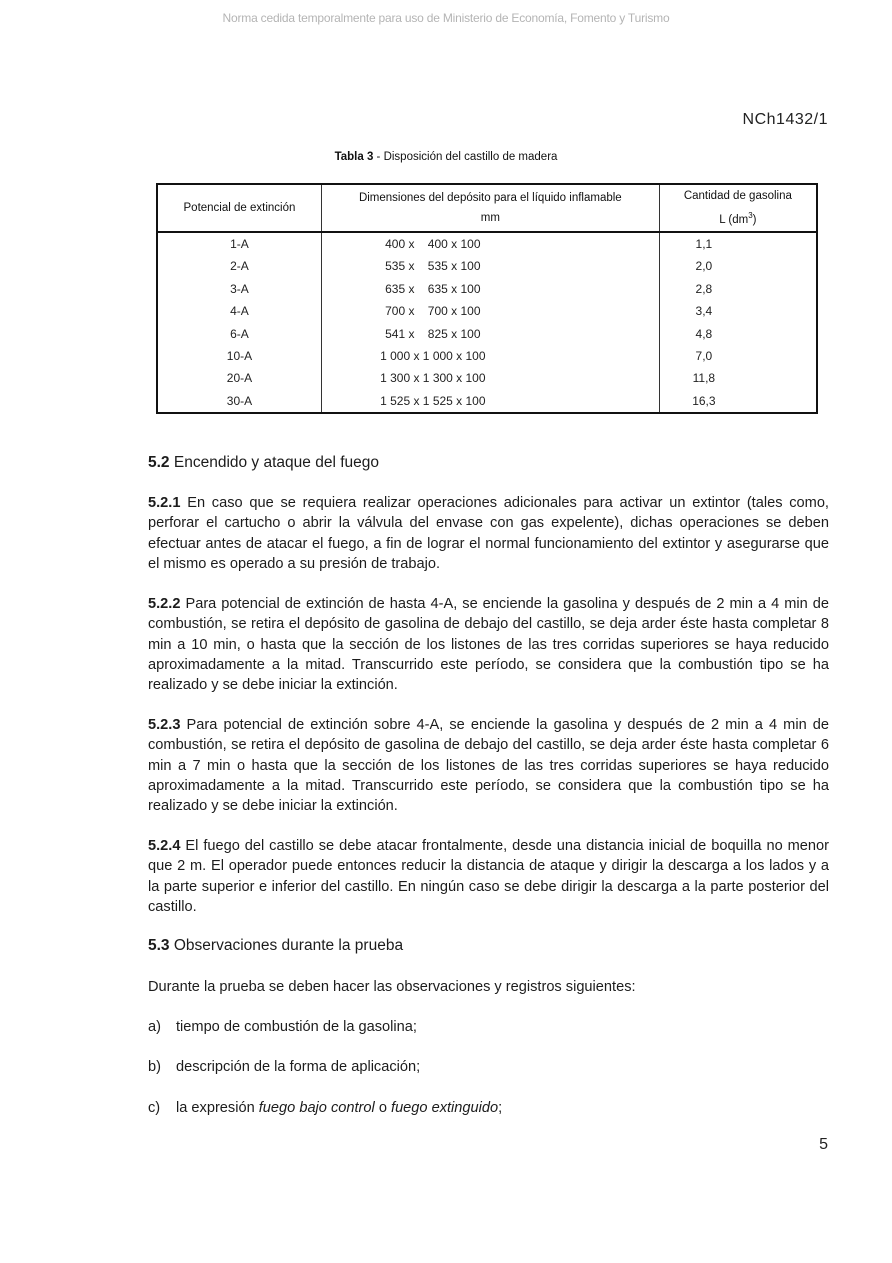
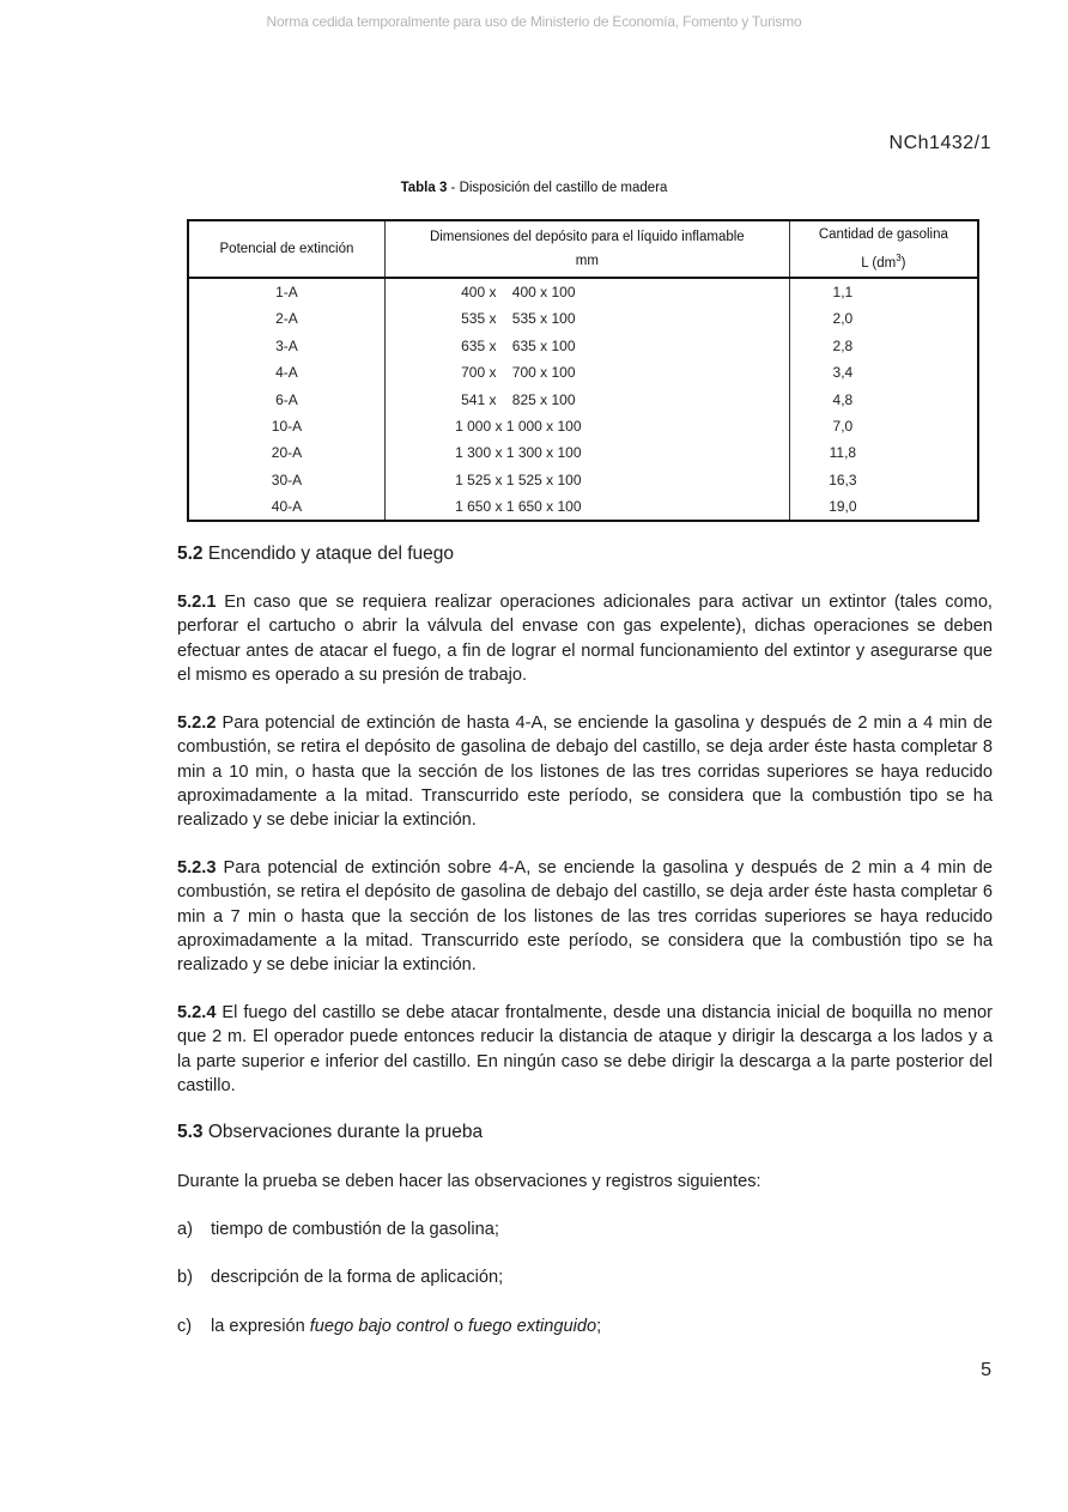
  Norma cedida temporalmente para uso de Ministerio de Economía, Fomento y Turismo
  NCh1432/1
  Tabla 3 - Disposición del castillo de madera
  Potencial de extinción	Dimensiones del depósito para el líquido inflamable mm	Cantidad de gasolina L (dm3)
  1-A	400 x 400 x 100	1,1
  2-A	535 x 535 x 100	2,0
  3-A	635 x 635 x 100	2,8
  4-A	700 x 700 x 100	3,4
  6-A	541 x 825 x 100	4,8
  10-A	1 000 x 1 000 x 100	7,0
  20-A	1 300 x 1 300 x 100	11,8
  30-A	1 525 x 1 525 x 100	16,3
+ 40-A	1 650 x 1 650 x 100	19,0
  5.2 Encendido y ataque del fuego
  5.2.1 En caso que se requiera realizar operaciones adicionales para activar un extintor (tales como, perforar el cartucho o abrir la válvula del envase con gas expelente), dichas operaciones se deben efectuar antes de atacar el fuego, a fin de lograr el normal funcionamiento del extintor y asegurarse que el mismo es operado a su presión de trabajo.
  5.2.2 Para potencial de extinción de hasta 4-A, se enciende la gasolina y después de 2 min a 4 min de combustión, se retira el depósito de gasolina de debajo del castillo, se deja arder éste hasta completar 8 min a 10 min, o hasta que la sección de los listones de las tres corridas superiores se haya reducido aproximadamente a la mitad. Transcurrido este período, se considera que la combustión tipo se ha realizado y se debe iniciar la extinción.
  5.2.3 Para potencial de extinción sobre 4-A, se enciende la gasolina y después de 2 min a 4 min de combustión, se retira el depósito de gasolina de debajo del castillo, se deja arder éste hasta completar 6 min a 7 min o hasta que la sección de los listones de las tres corridas superiores se haya reducido aproximadamente a la mitad. Transcurrido este período, se considera que la combustión tipo se ha realizado y se debe iniciar la extinción.
  5.2.4 El fuego del castillo se debe atacar frontalmente, desde una distancia inicial de boquilla no menor que 2 m. El operador puede entonces reducir la distancia de ataque y dirigir la descarga a los lados y a la parte superior e inferior del castillo. En ningún caso se debe dirigir la descarga a la parte posterior del castillo.
  5.3 Observaciones durante la prueba
  Durante la prueba se deben hacer las observaciones y registros siguientes:
  a)
  tiempo de combustión de la gasolina;
  b)
  descripción de la forma de aplicación;
  c)
  la expresión fuego bajo control o fuego extinguido;
  5
